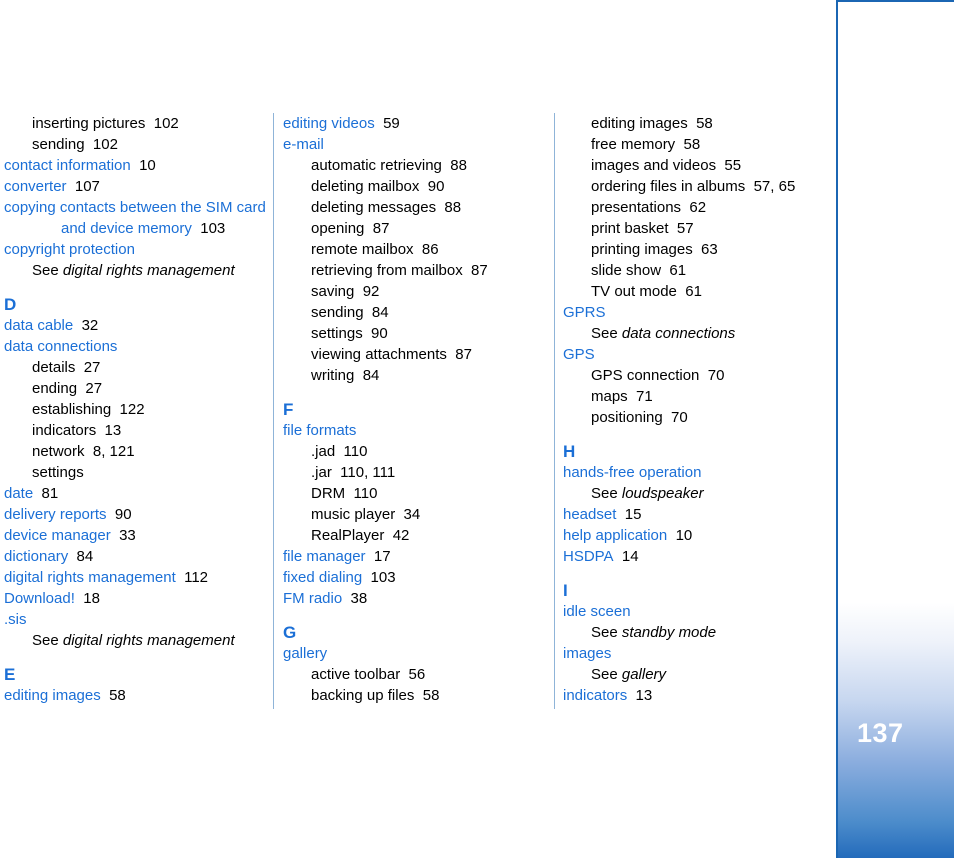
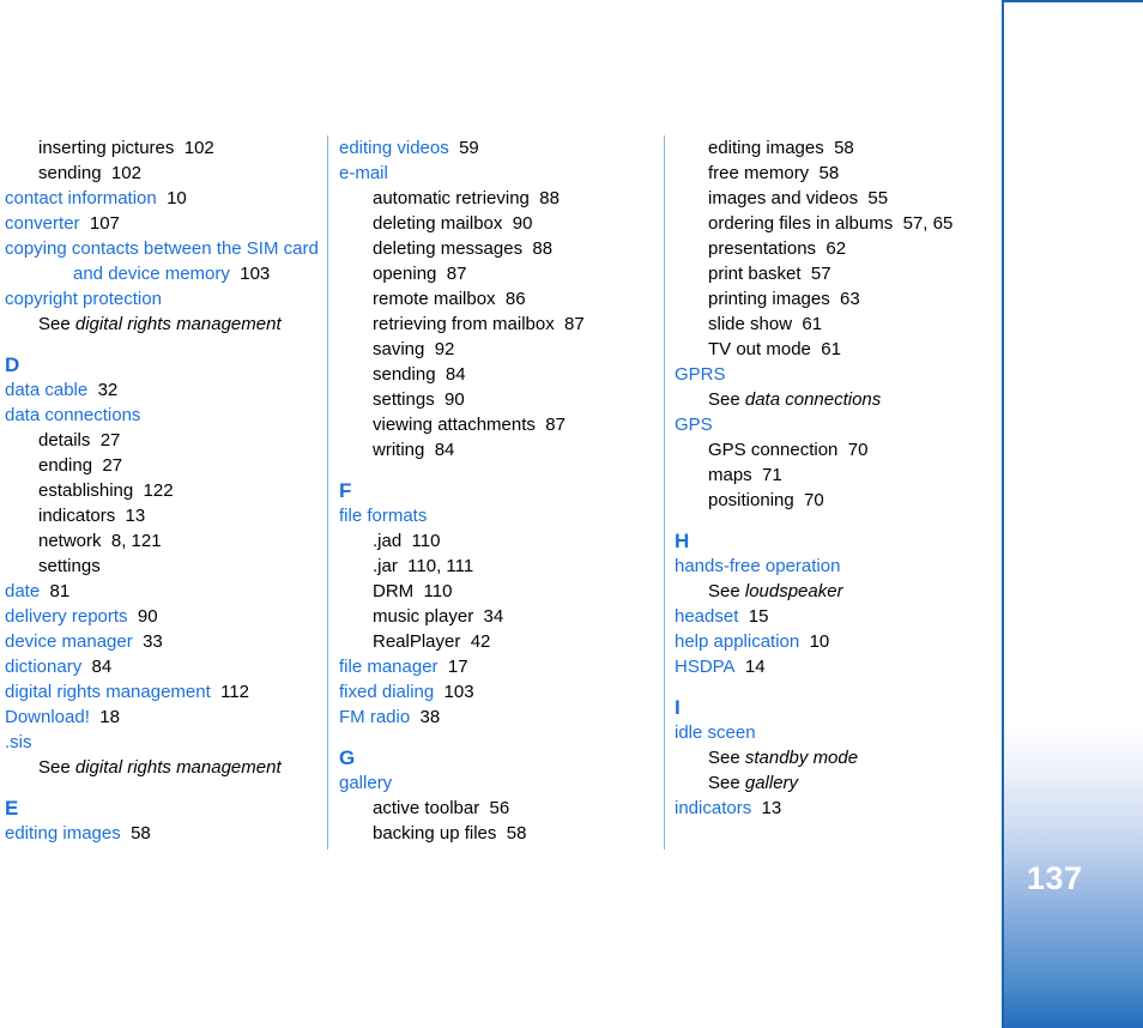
  inserting pictures 102
  sending 102
  contact information 10
  converter 107
  copying contacts between the SIM card
  and device memory 103
  copyright protection
  See digital rights management
  D
  data cable 32
  data connections
  details 27
  ending 27
  establishing 122
  indicators 13
  network 8, 121
  settings
  date 81
  delivery reports 90
  device manager 33
  dictionary 84
  digital rights management 112
  Download! 18
  .sis
  See digital rights management
  E
  editing images 58
  editing videos 59
  e-mail
  automatic retrieving 88
  deleting mailbox 90
  deleting messages 88
  opening 87
  remote mailbox 86
  retrieving from mailbox 87
  saving 92
  sending 84
  settings 90
  viewing attachments 87
  writing 84
  F
  file formats
  .jad 110
  .jar 110, 111
  DRM 110
  music player 34
  RealPlayer 42
  file manager 17
  fixed dialing 103
  FM radio 38
  G
  gallery
  active toolbar 56
  backing up files 58
  editing images 58
  free memory 58
  images and videos 55
  ordering files in albums 57, 65
  presentations 62
  print basket 57
  printing images 63
  slide show 61
  TV out mode 61
  GPRS
  See data connections
  GPS
  GPS connection 70
  maps 71
  positioning 70
  H
  hands-free operation
  See loudspeaker
  headset 15
  help application 10
  HSDPA 14
  I
  idle sceen
  See standby mode
- images
  See gallery
  indicators 13
  137
